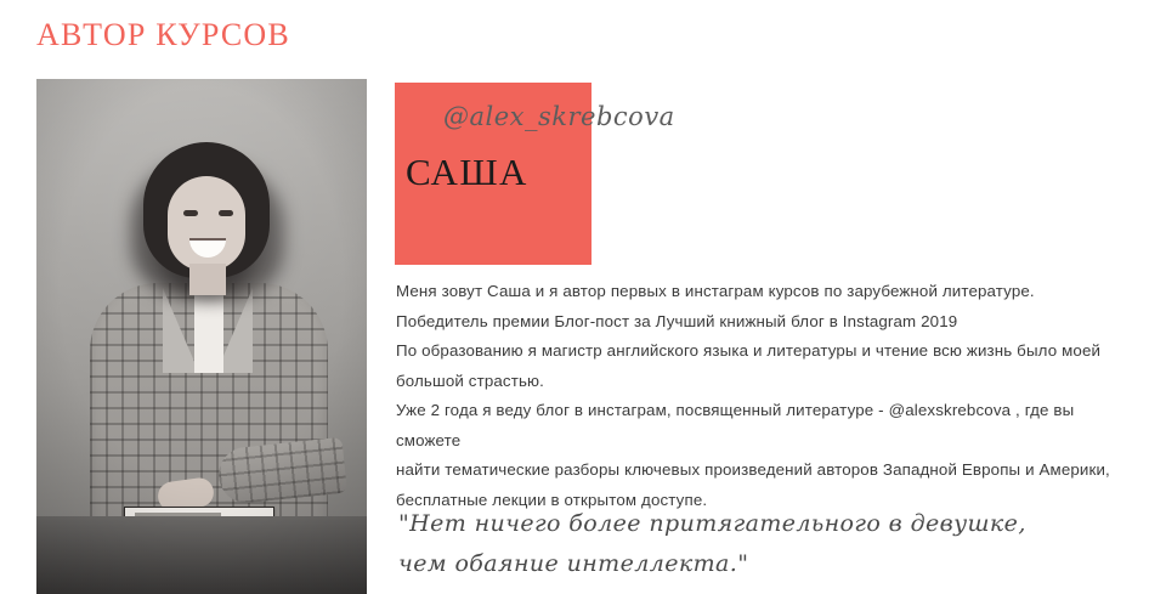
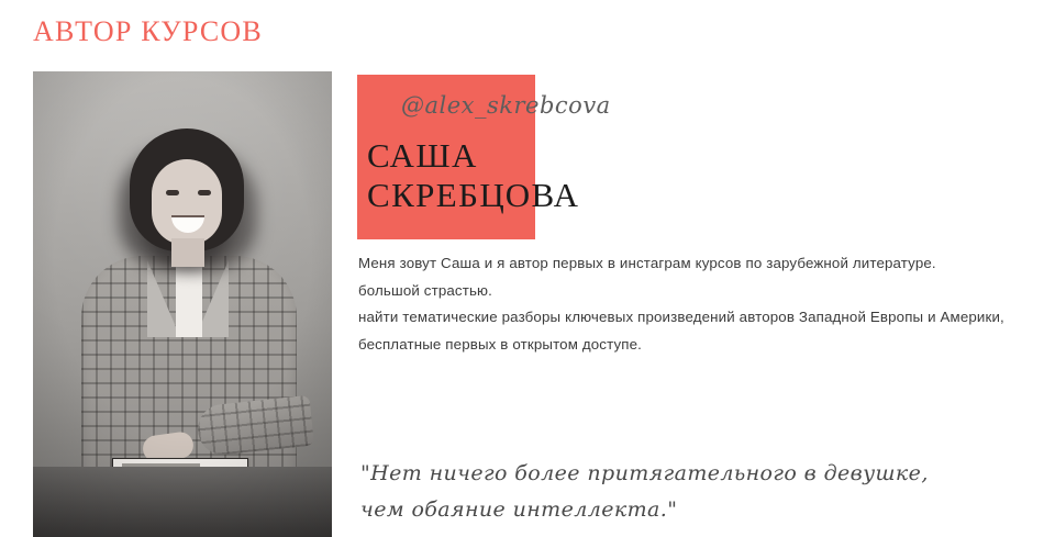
  АВТОР КУРСОВ
  @alex_skrebcova
  САША
+ СКРЕБЦОВА
  Меня зовут Саша и я автор первых в инстаграм курсов по зарубежной литературе.
- Победитель премии Блог-пост за Лучший книжный блог в Instagram 2019
- По образованию я магистр английского языка и литературы и чтение всю жизнь было моей
  большой страстью.
- Уже 2 года я веду блог в инстаграм, посвященный литературе - @alexskrebcova , где вы сможете
  найти тематические разборы ключевых произведений авторов Западной Европы и Америки,
- бесплатные лекции в открытом доступе.
+ бесплатные первых в открытом доступе.
  "Нет ничего более притягательного в девушке,
  чем обаяние интеллекта."
